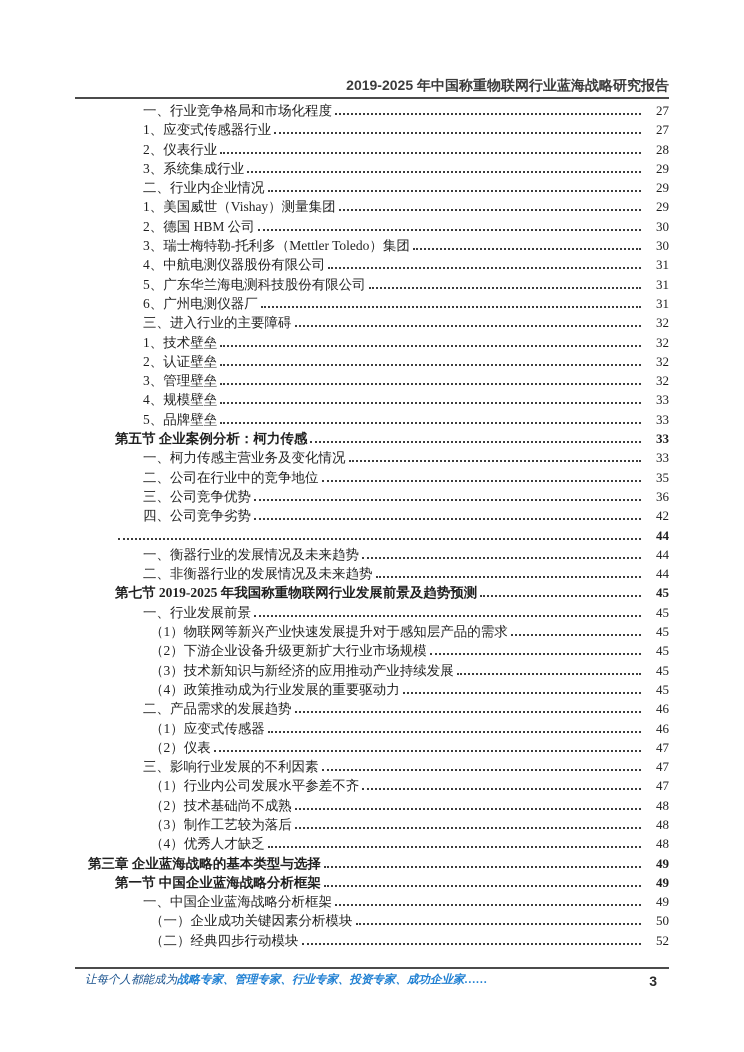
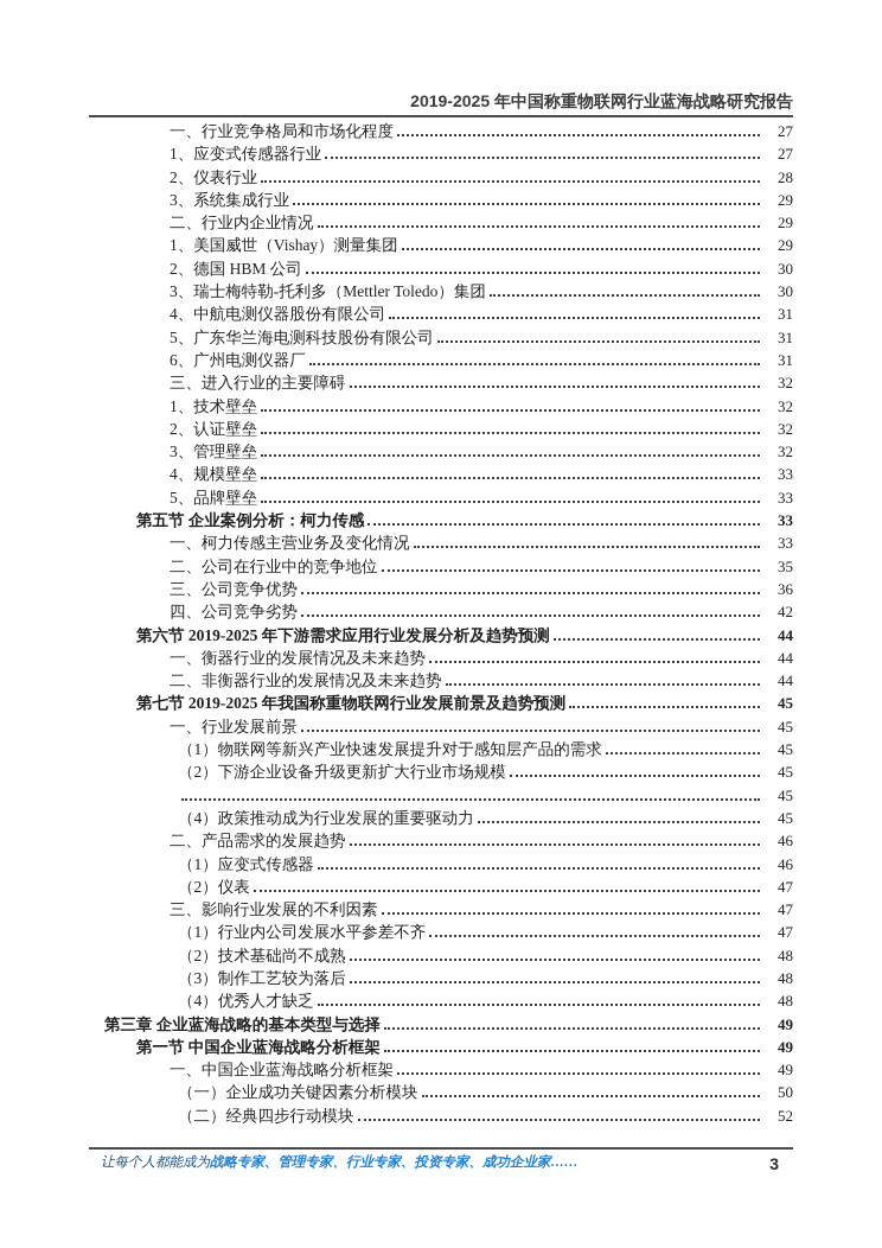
  2019-2025 年中国称重物联网行业蓝海战略研究报告
  一、行业竞争格局和市场化程度
  27
  1、应变式传感器行业
  27
  2、仪表行业
  28
  3、系统集成行业
  29
  二、行业内企业情况
  29
  1、美国威世（Vishay）测量集团
  29
  2、德国 HBM 公司
  30
  3、瑞士梅特勒-托利多（Mettler Toledo）集团
  30
  4、中航电测仪器股份有限公司
  31
  5、广东华兰海电测科技股份有限公司
  31
  6、广州电测仪器厂
  31
  三、进入行业的主要障碍
  32
  1、技术壁垒
  32
  2、认证壁垒
  32
  3、管理壁垒
  32
  4、规模壁垒
  33
  5、品牌壁垒
  33
  第五节 企业案例分析：柯力传感
  33
  一、柯力传感主营业务及变化情况
  33
  二、公司在行业中的竞争地位
  35
  三、公司竞争优势
  36
  四、公司竞争劣势
  42
+ 第六节 2019-2025 年下游需求应用行业发展分析及趋势预测
  44
  一、衡器行业的发展情况及未来趋势
  44
  二、非衡器行业的发展情况及未来趋势
  44
  第七节 2019-2025 年我国称重物联网行业发展前景及趋势预测
  45
  一、行业发展前景
  45
  （1）物联网等新兴产业快速发展提升对于感知层产品的需求
  45
  （2）下游企业设备升级更新扩大行业市场规模
  45
- （3）技术新知识与新经济的应用推动产业持续发展
  45
  （4）政策推动成为行业发展的重要驱动力
  45
  二、产品需求的发展趋势
  46
  （1）应变式传感器
  46
  （2）仪表
  47
  三、影响行业发展的不利因素
  47
  （1）行业内公司发展水平参差不齐
  47
  （2）技术基础尚不成熟
  48
  （3）制作工艺较为落后
  48
  （4）优秀人才缺乏
  48
  第三章 企业蓝海战略的基本类型与选择
  49
  第一节 中国企业蓝海战略分析框架
  49
  一、中国企业蓝海战略分析框架
  49
  （一）企业成功关键因素分析模块
  50
  （二）经典四步行动模块
  52
  让每个人都能成为战略专家、管理专家、行业专家、投资专家、成功企业家……
  3
